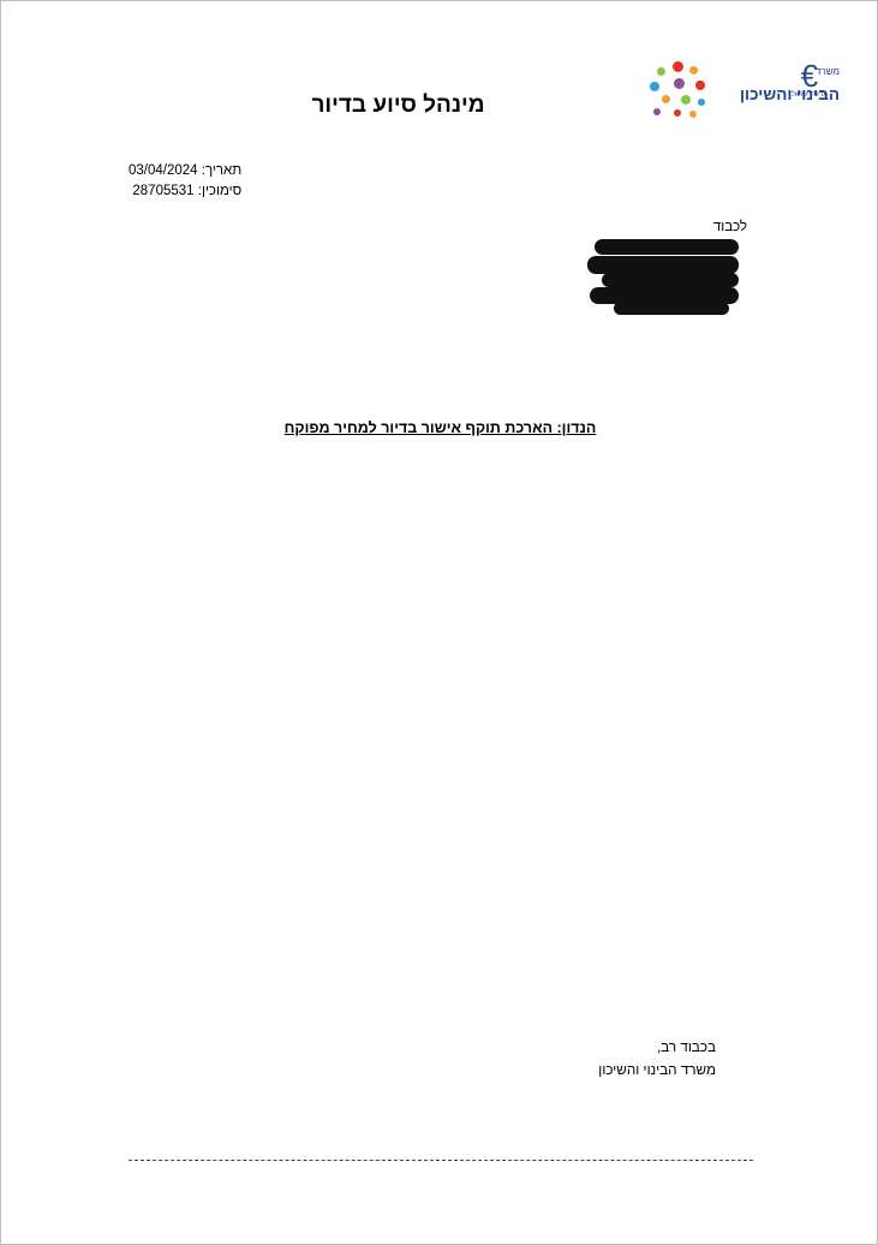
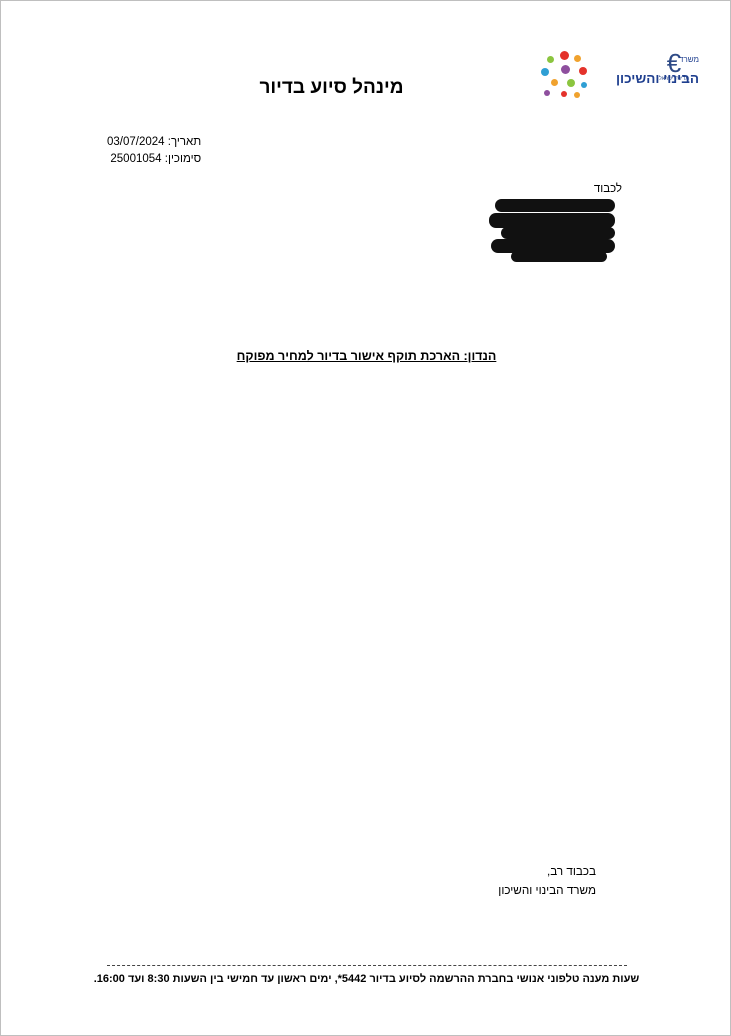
  €
  הבינוי והשיכון
  משרד
  מינהל סיוע בדיור
- תאריך: 03/04/2024
+ תאריך: 03/07/2024
- סימוכין: 28705531
+ סימוכין: 25001054
  לכבוד
  הנדון: הארכת תוקף אישור בדיור למחיר מפוקח
  בכבוד רב,
  משרד הבינוי והשיכון
+ שעות מענה טלפוני אנושי בחברת ההרשמה לסיוע בדיור 5442*, ימים ראשון עד חמישי בין השעות 8:30 ועד 16:00.
